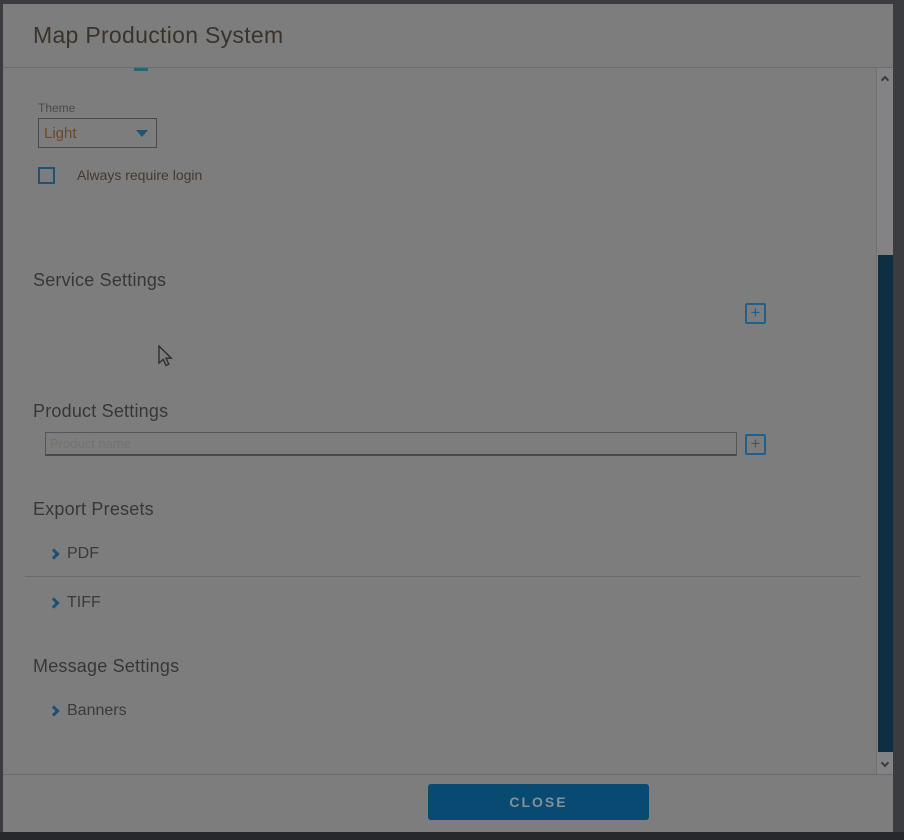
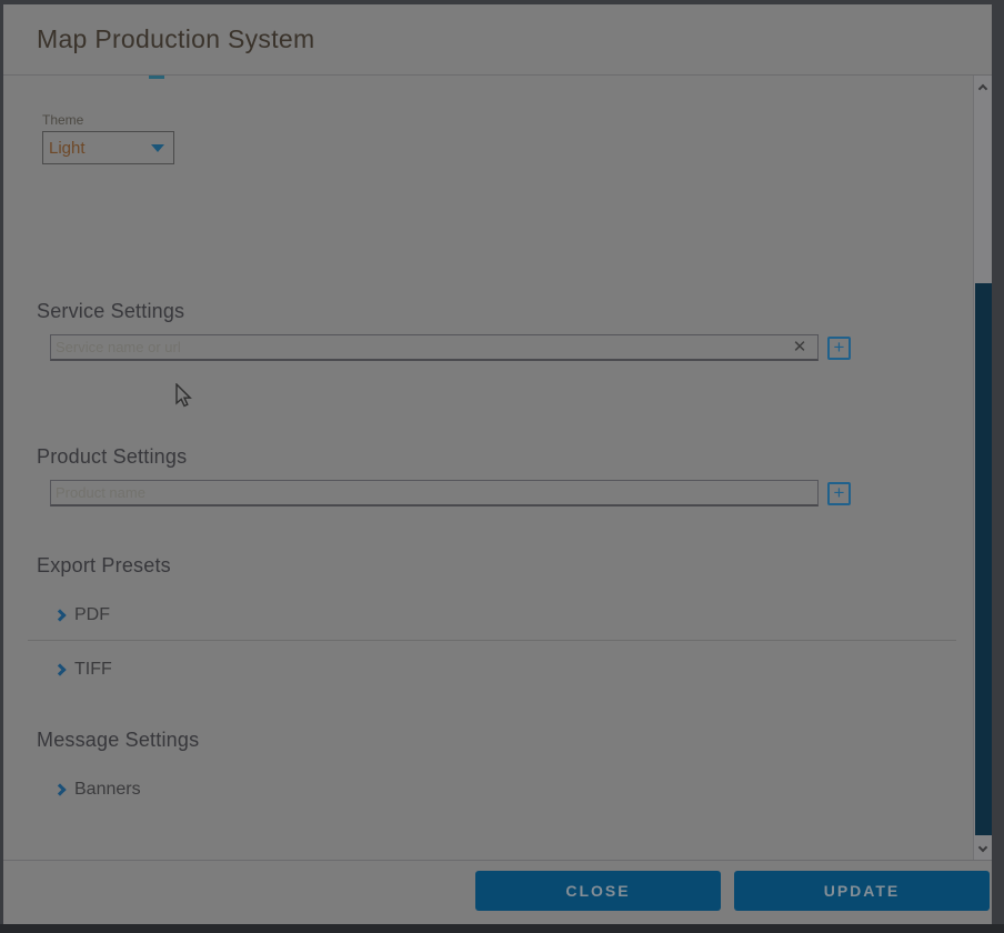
  Map Production System
  Theme
  Light
- Always require login
  Service Settings
+ ✕
  +
  Product Settings
  +
  Export Presets
  PDF
  TIFF
  Message Settings
  Banners
  CLOSE
+ UPDATE
